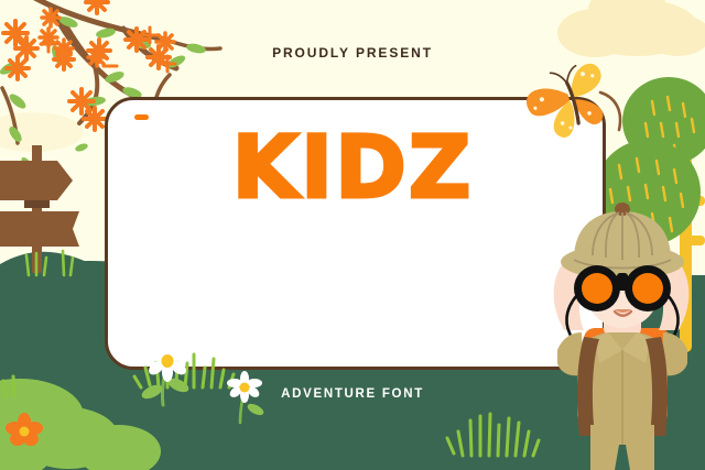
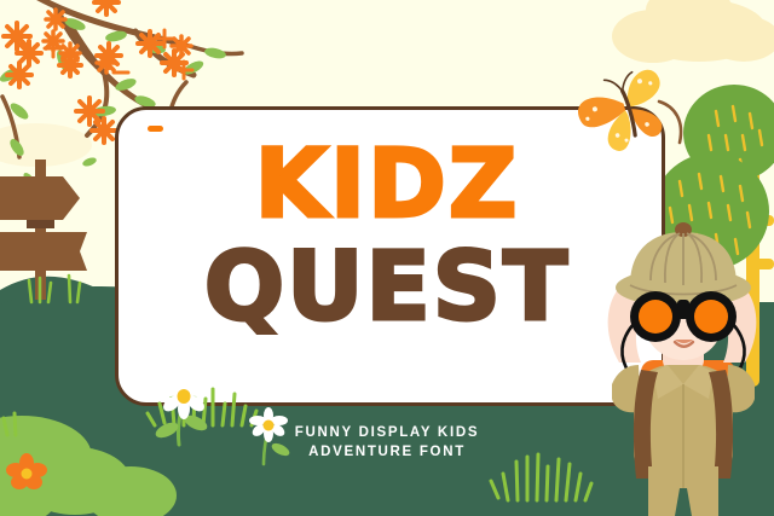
- PROUDLY PRESENT
  KIDZ
+ QUEST
+ FUNNY DISPLAY KIDS
  ADVENTURE FONT
